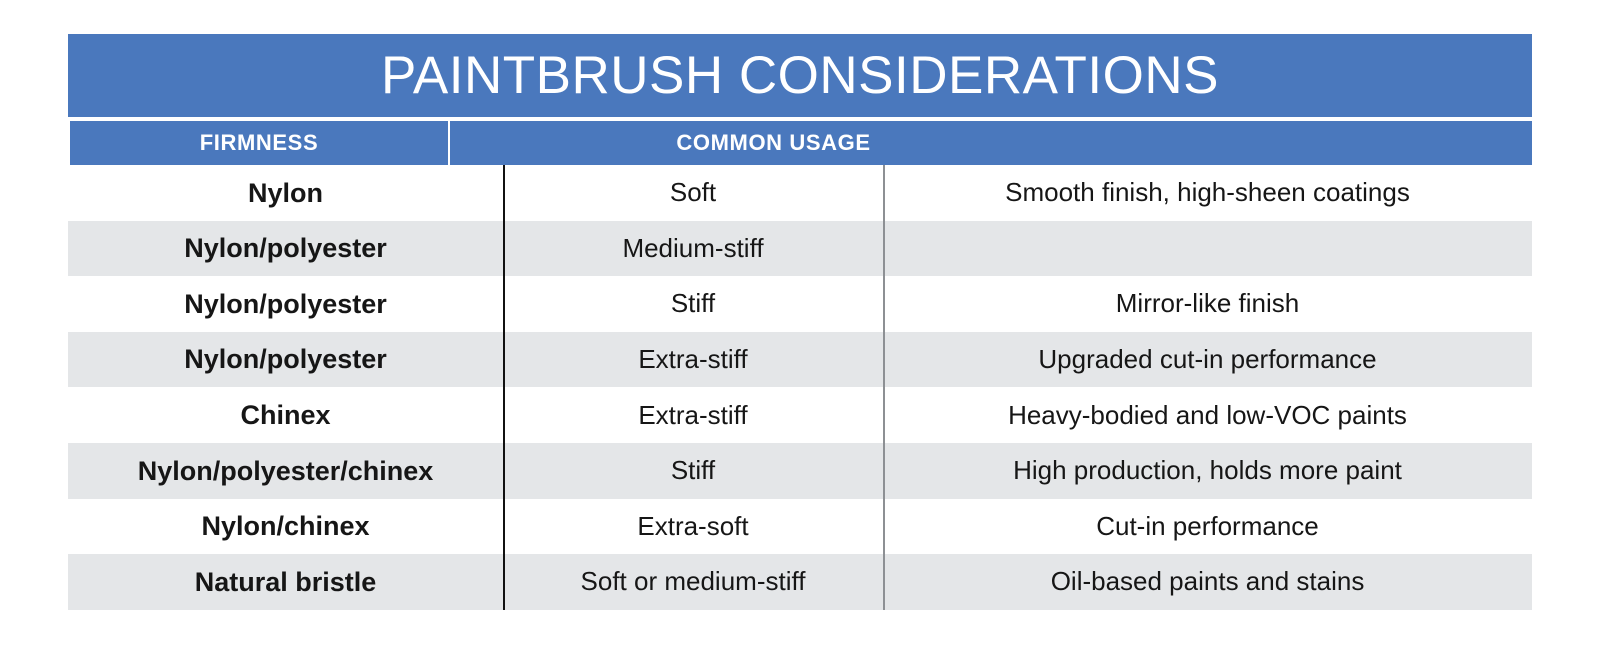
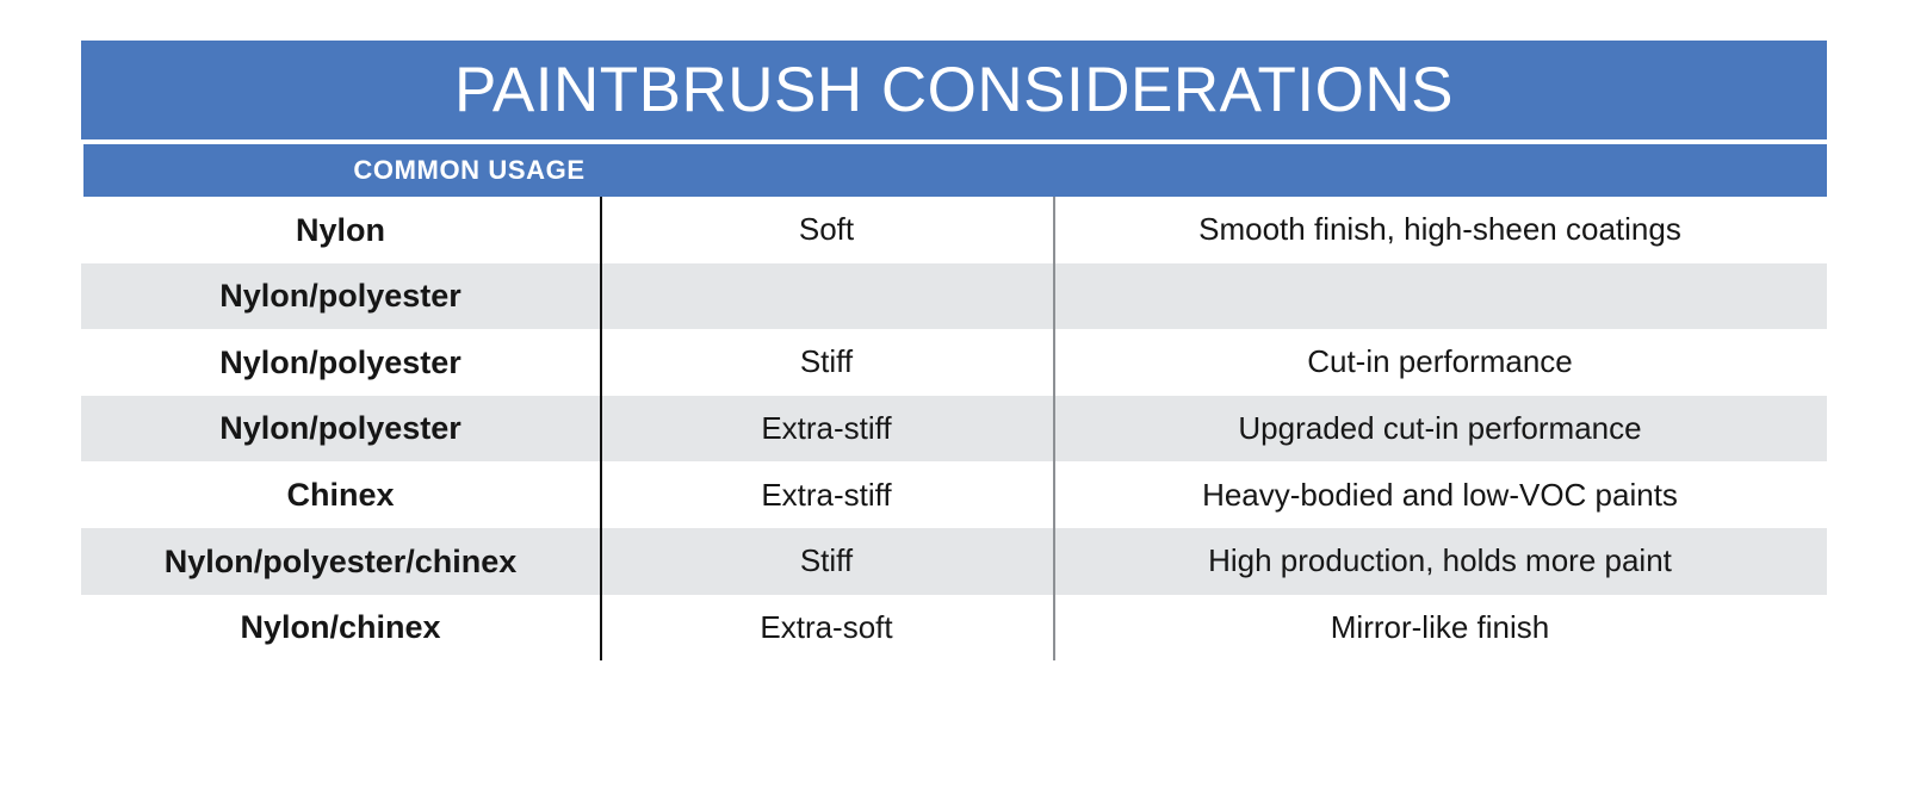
  PAINTBRUSH CONSIDERATIONS
- FIRMNESS
  COMMON USAGE
  Nylon
  Soft
  Smooth finish, high-sheen coatings
  Nylon/polyester
- Medium-stiff
  Nylon/polyester
  Stiff
- Mirror-like finish
+ Cut-in performance
  Nylon/polyester
  Extra-stiff
  Upgraded cut-in performance
  Chinex
  Extra-stiff
  Heavy-bodied and low-VOC paints
  Nylon/polyester/chinex
  Stiff
  High production, holds more paint
  Nylon/chinex
  Extra-soft
- Cut-in performance
+ Mirror-like finish
- Natural bristle
- Soft or medium-stiff
- Oil-based paints and stains
